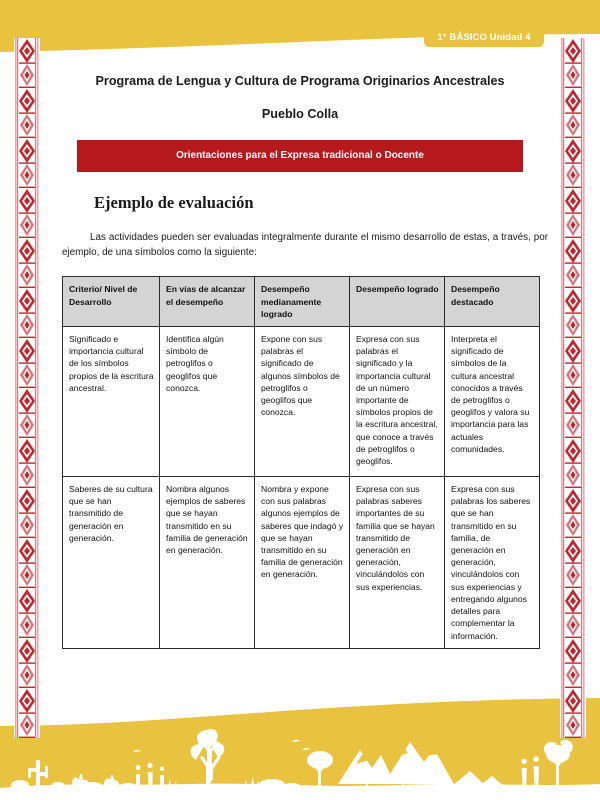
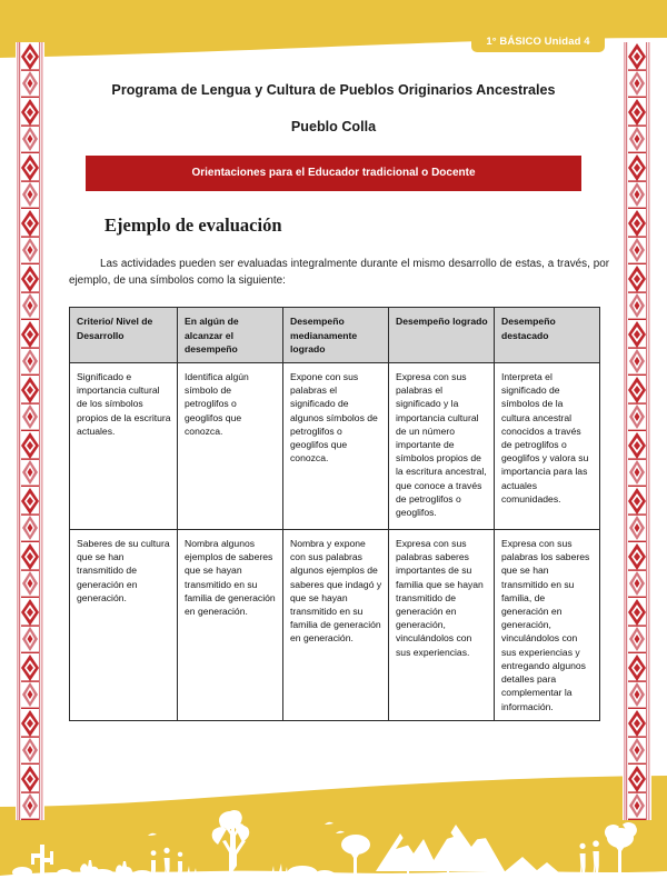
  1° BÁSICO Unidad 4
- Programa de Lengua y Cultura de Programa Originarios Ancestrales
+ Programa de Lengua y Cultura de Pueblos Originarios Ancestrales
  Pueblo Colla
- Orientaciones para el Expresa tradicional o Docente
+ Orientaciones para el Educador tradicional o Docente
  Ejemplo de evaluación
  Las actividades pueden ser evaluadas integralmente durante el mismo desarrollo de estas, a través, por ejemplo, de una símbolos como la siguiente:
- Criterio/ Nivel de Desarrollo	En vías de alcanzar el desempeño	Desempeño medianamente logrado	Desempeño logrado	Desempeño destacado
+ Criterio/ Nivel de Desarrollo	En algún de alcanzar el desempeño	Desempeño medianamente logrado	Desempeño logrado	Desempeño destacado
- Significado e importancia cultural de los símbolos propios de la escritura ancestral.	Identifica algún símbolo de petroglifos o geoglifos que conozca.	Expone con sus palabras el significado de algunos símbolos de petroglifos o geoglifos que conozca.	Expresa con sus palabras el significado y la importancia cultural de un número importante de símbolos propios de la escritura ancestral, que conoce a través de petroglifos o geoglifos.	Interpreta el significado de símbolos de la cultura ancestral conocidos a través de petroglifos o geoglifos y valora su importancia para las actuales comunidades.
+ Significado e importancia cultural de los símbolos propios de la escritura actuales.	Identifica algún símbolo de petroglifos o geoglifos que conozca.	Expone con sus palabras el significado de algunos símbolos de petroglifos o geoglifos que conozca.	Expresa con sus palabras el significado y la importancia cultural de un número importante de símbolos propios de la escritura ancestral, que conoce a través de petroglifos o geoglifos.	Interpreta el significado de símbolos de la cultura ancestral conocidos a través de petroglifos o geoglifos y valora su importancia para las actuales comunidades.
  Saberes de su cultura que se han transmitido de generación en generación.	Nombra algunos ejemplos de saberes que se hayan transmitido en su familia de generación en generación.	Nombra y expone con sus palabras algunos ejemplos de saberes que indagó y que se hayan transmitido en su familia de generación en generación.	Expresa con sus palabras saberes importantes de su familia que se hayan transmitido de generación en generación, vinculándolos con sus experiencias.	Expresa con sus palabras los saberes que se han transmitido en su familia, de generación en generación, vinculándolos con sus experiencias y entregando algunos detalles para complementar la información.
